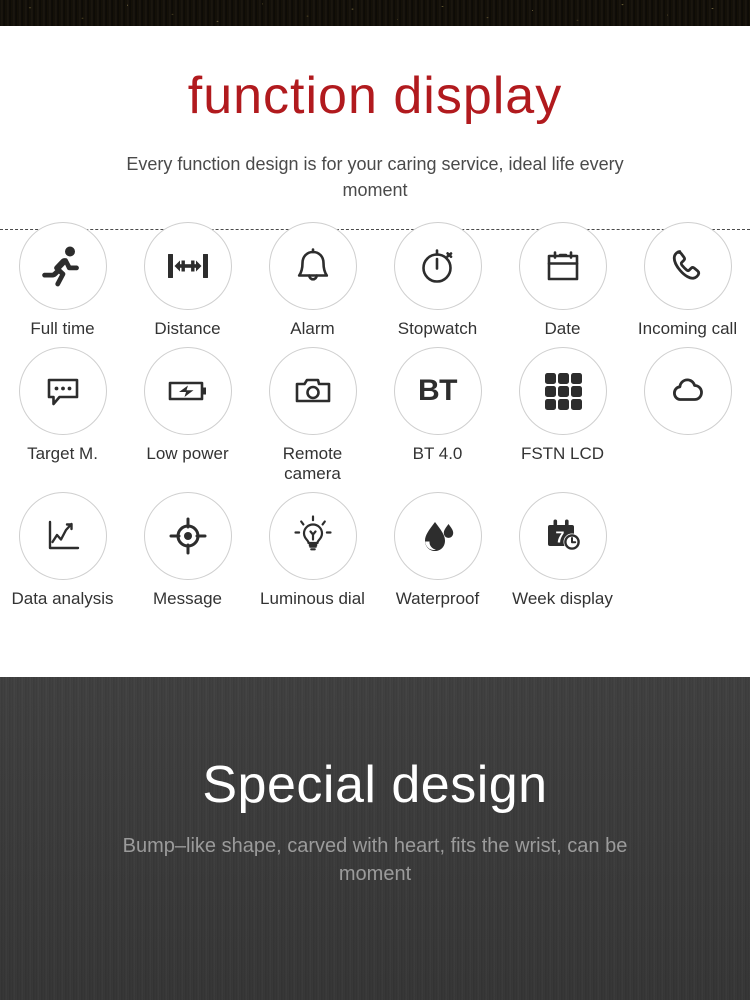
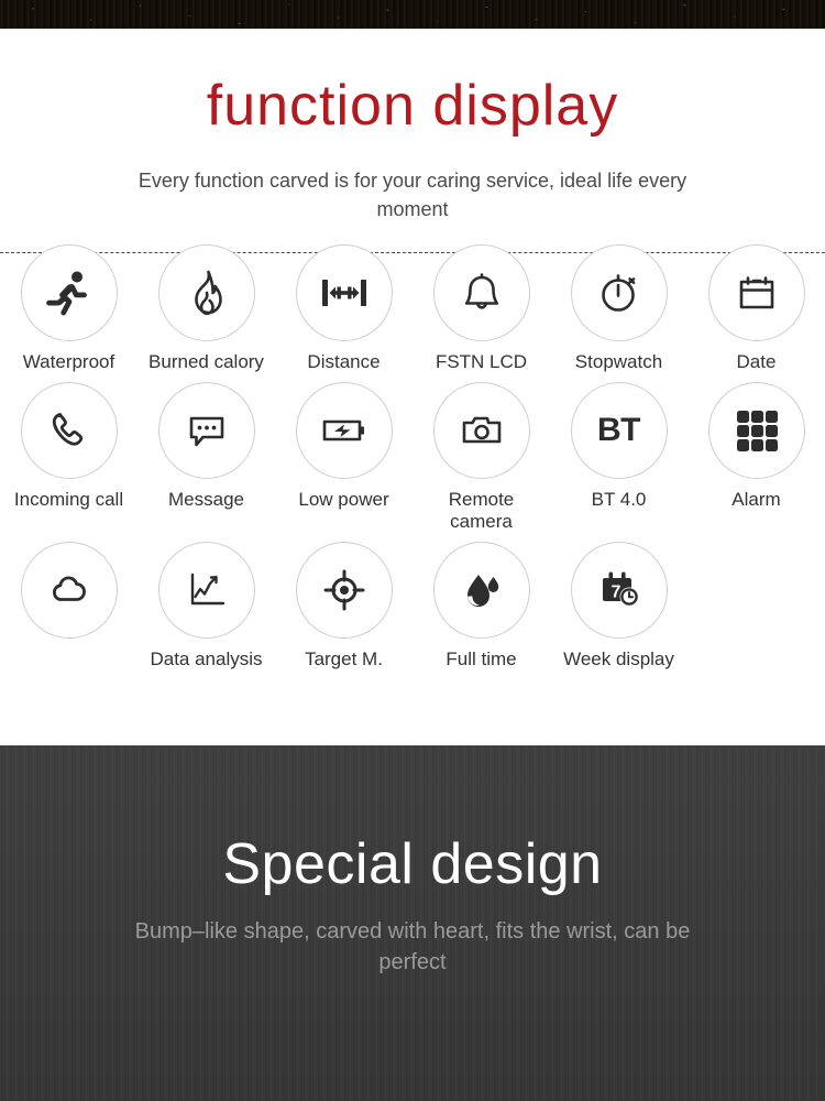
  function display
- Every function design is for your caring service, ideal life every moment
+ Every function carved is for your caring service, ideal life every moment
- Full time
+ Waterproof
+ Burned calory
  Distance
- Alarm
+ FSTN LCD
  Stopwatch
  Date
  Incoming call
- Target M.
+ Message
  Low power
  Remote camera
  BT
  BT 4.0
- FSTN LCD
+ Alarm
  Data analysis
- Message
+ Target M.
- Luminous dial
- Waterproof
+ Full time
  7
  Week display
  Special design
- Bump–like shape, carved with heart, fits the wrist, can be moment
+ Bump–like shape, carved with heart, fits the wrist, can be perfect
